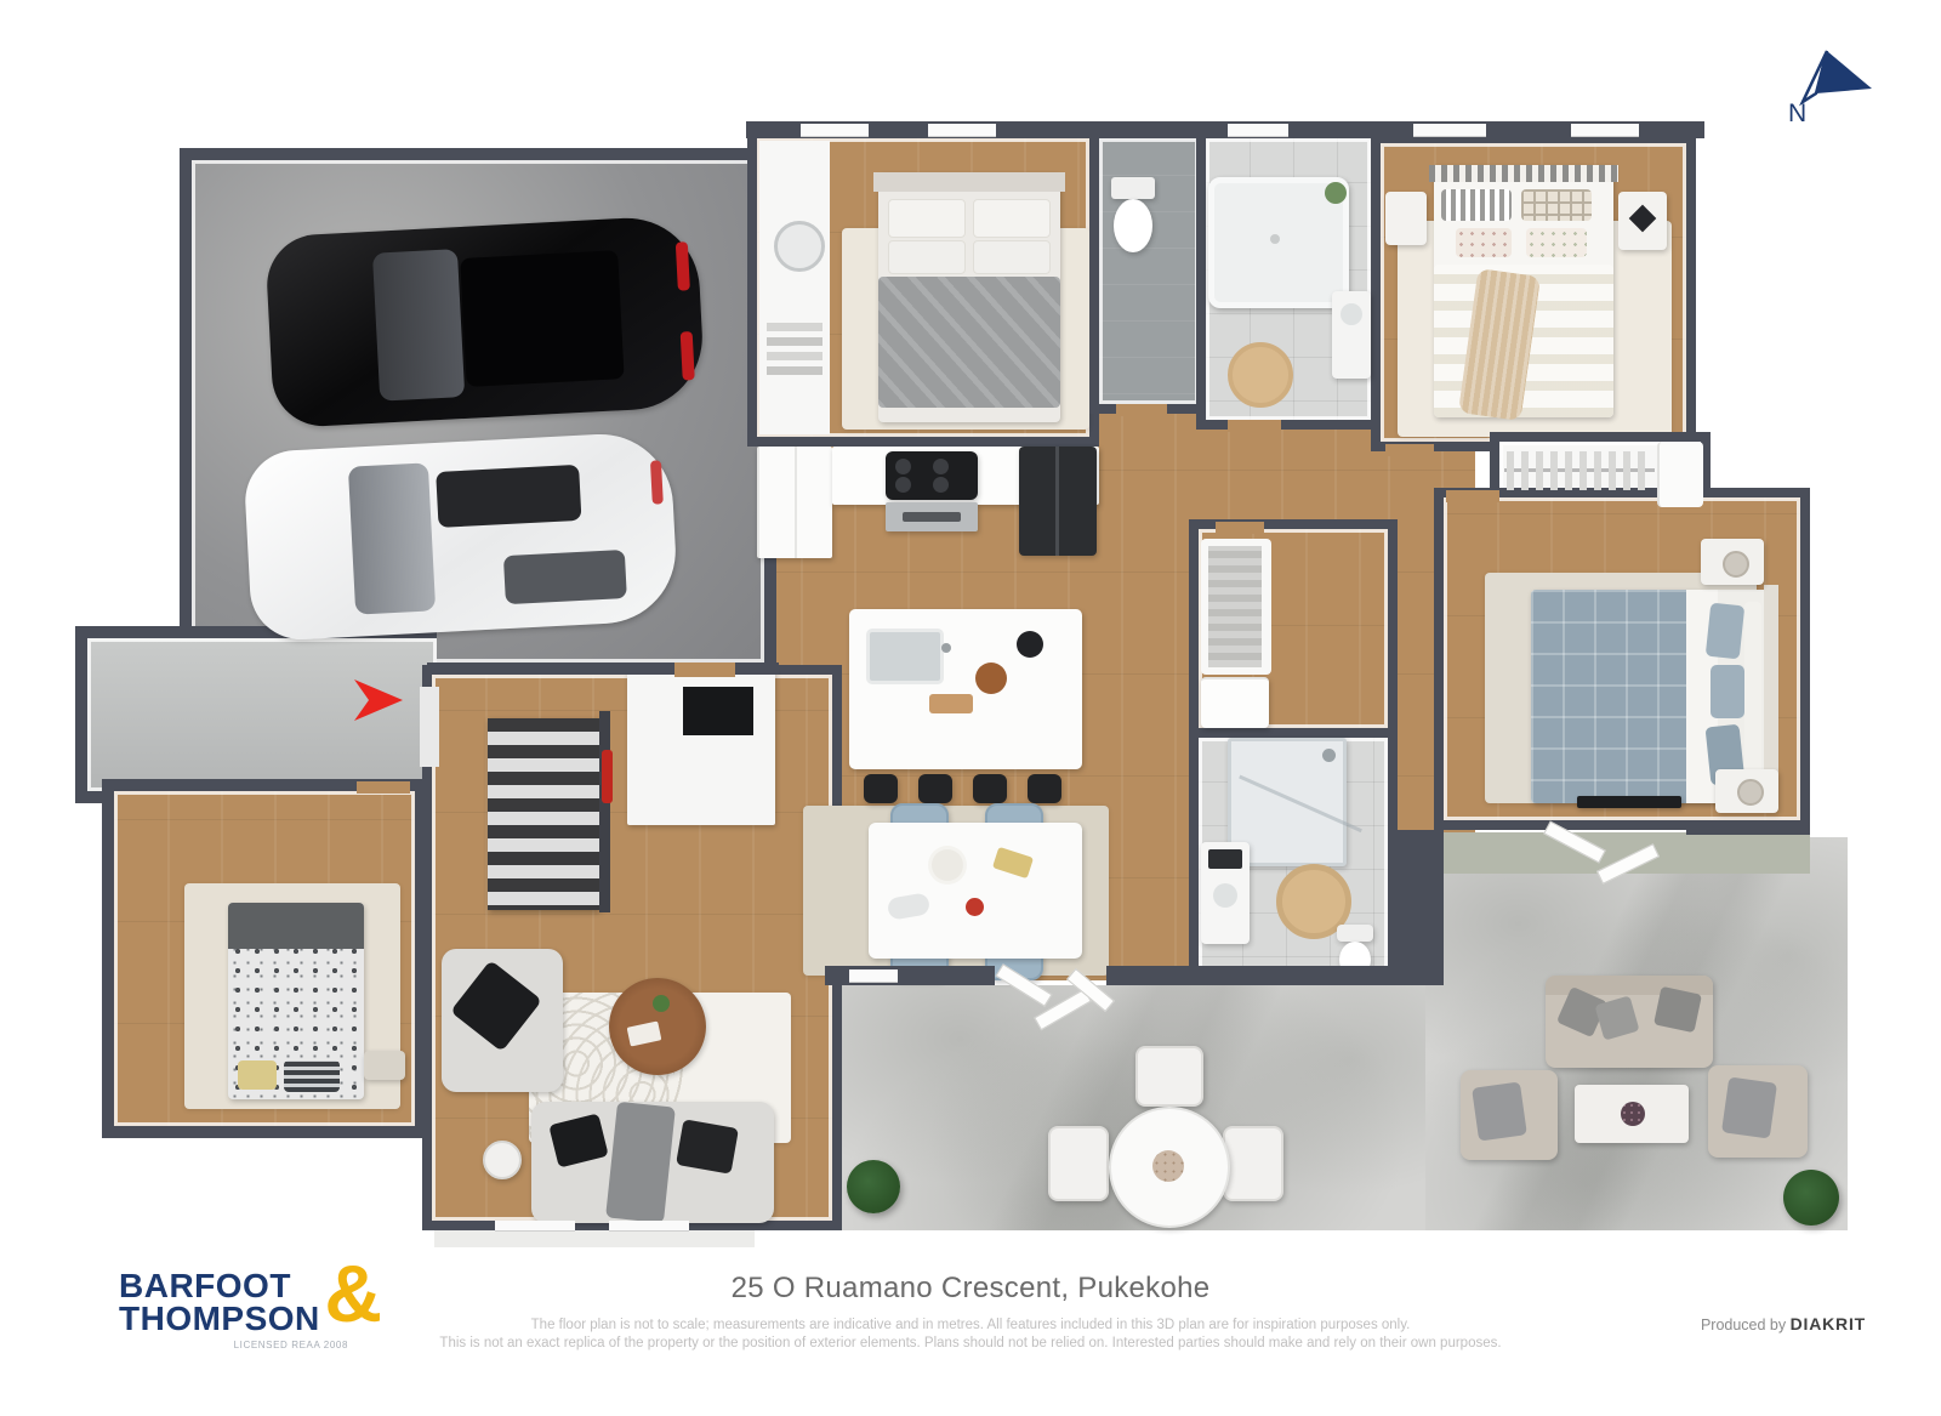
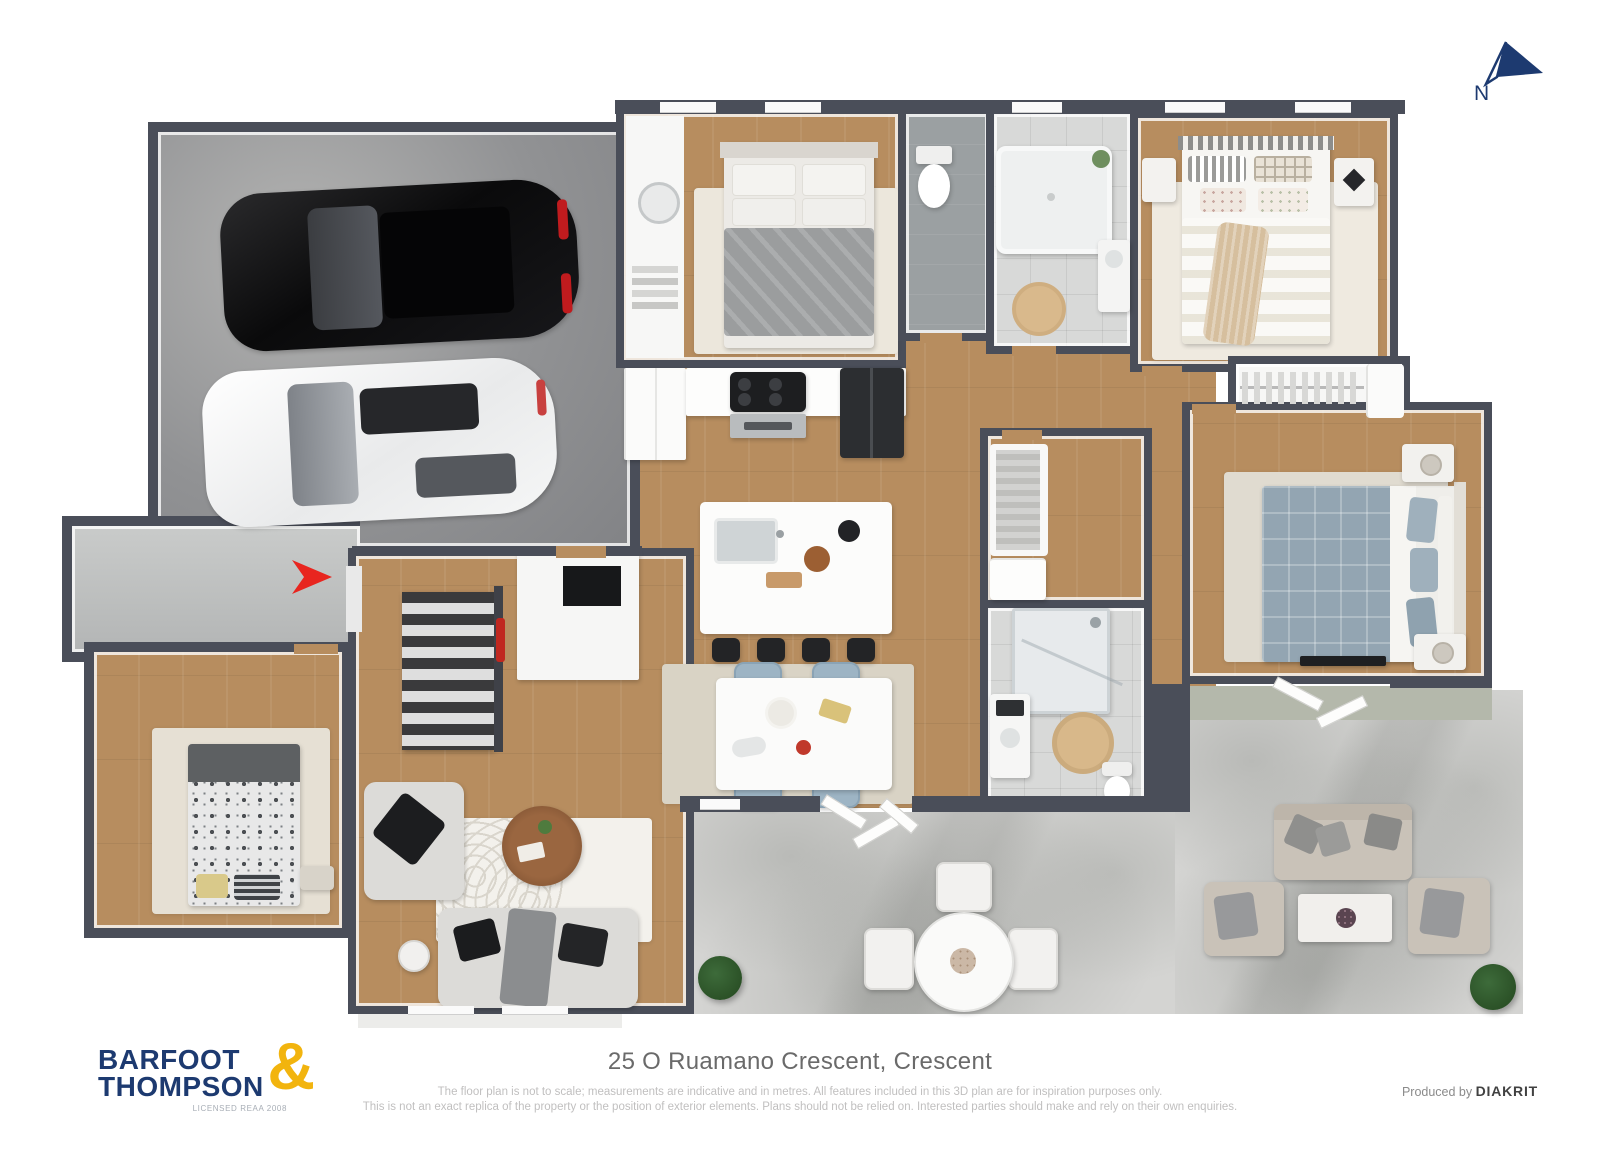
  N
  BARFOOT
  THOMPSON
  &
  LICENSED REAA 2008
- 25 O Ruamano Crescent, Pukekohe
+ 25 O Ruamano Crescent, Crescent
  The floor plan is not to scale; measurements are indicative and in metres. All features included in this 3D plan are for inspiration purposes only.
- This is not an exact replica of the property or the position of exterior elements. Plans should not be relied on. Interested parties should make and rely on their own purposes.
+ This is not an exact replica of the property or the position of exterior elements. Plans should not be relied on. Interested parties should make and rely on their own enquiries.
  Produced by DIAKRIT
